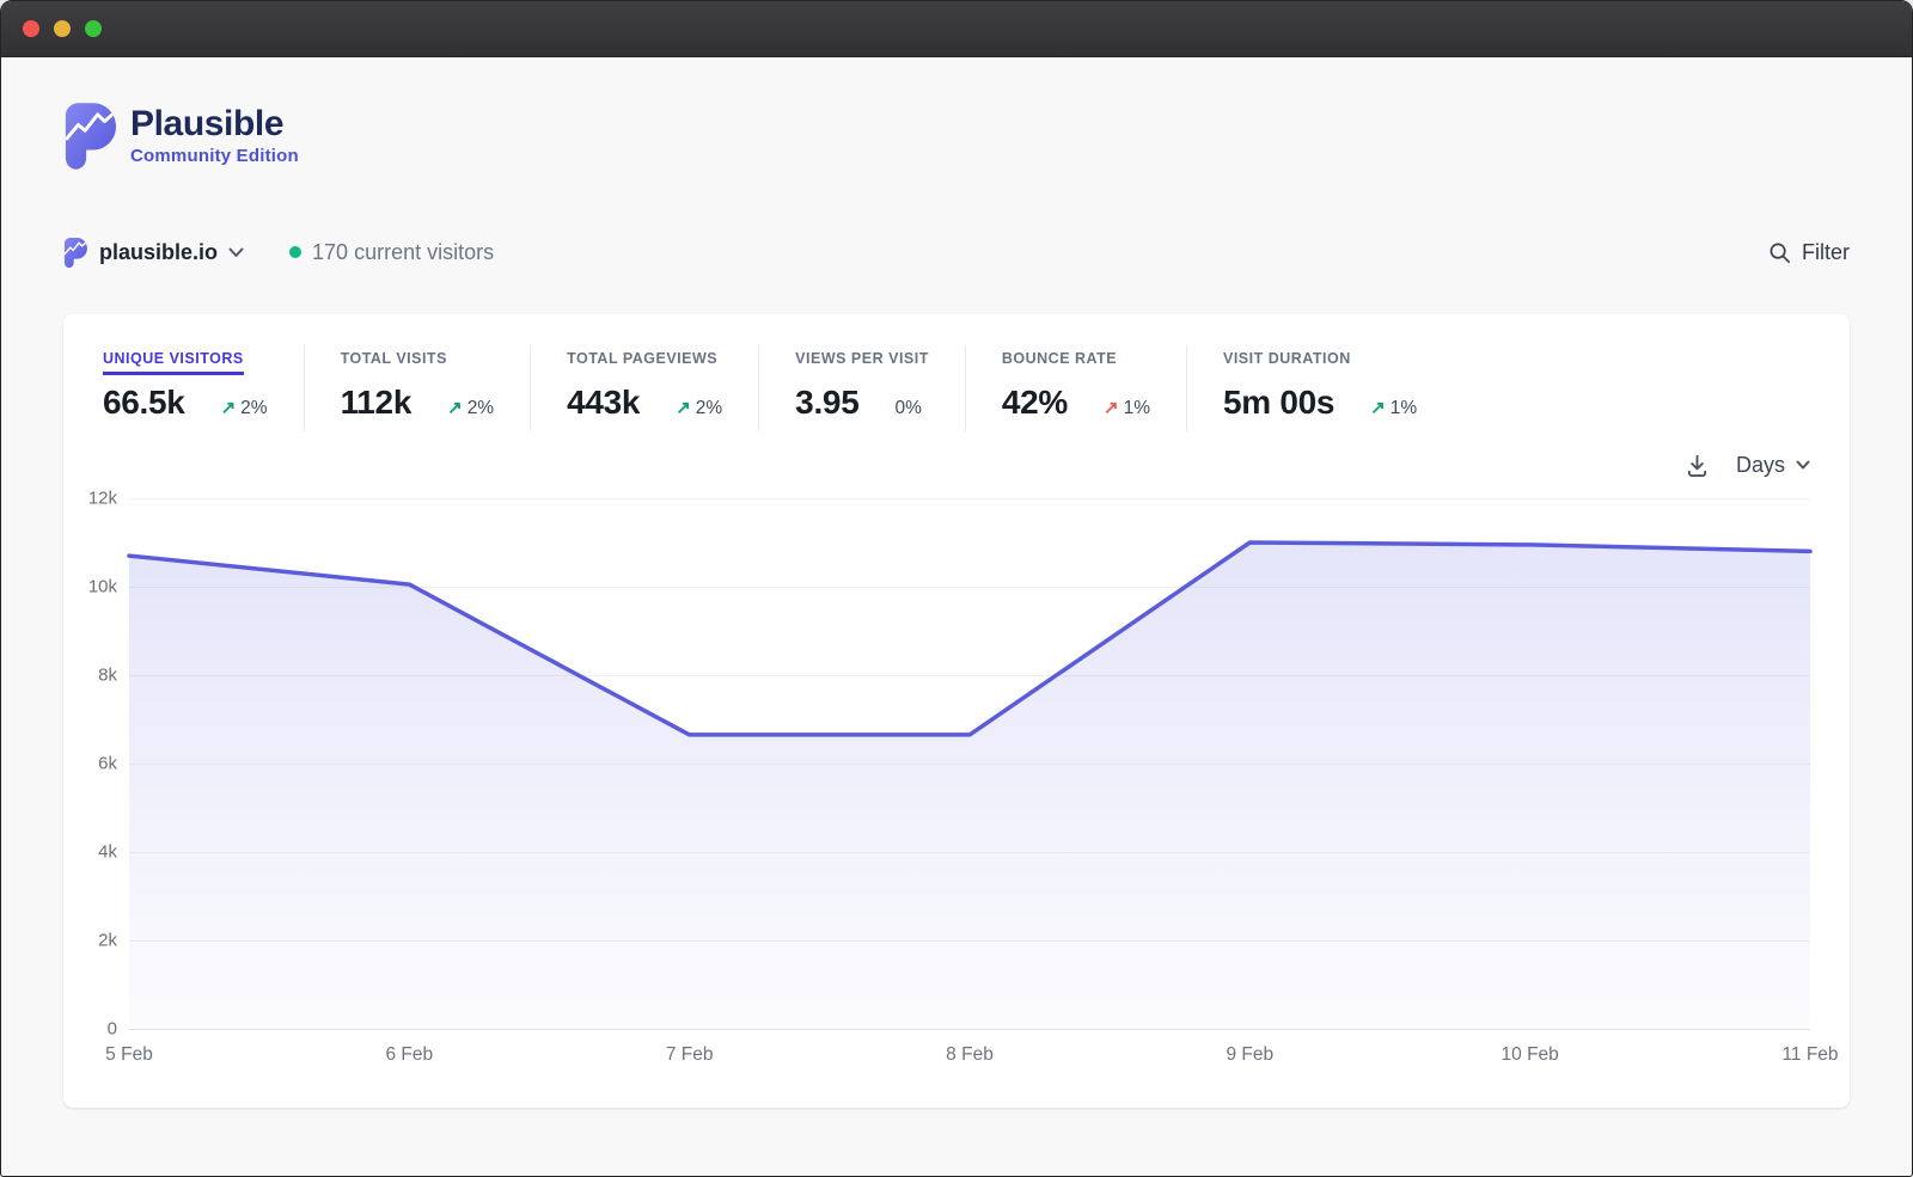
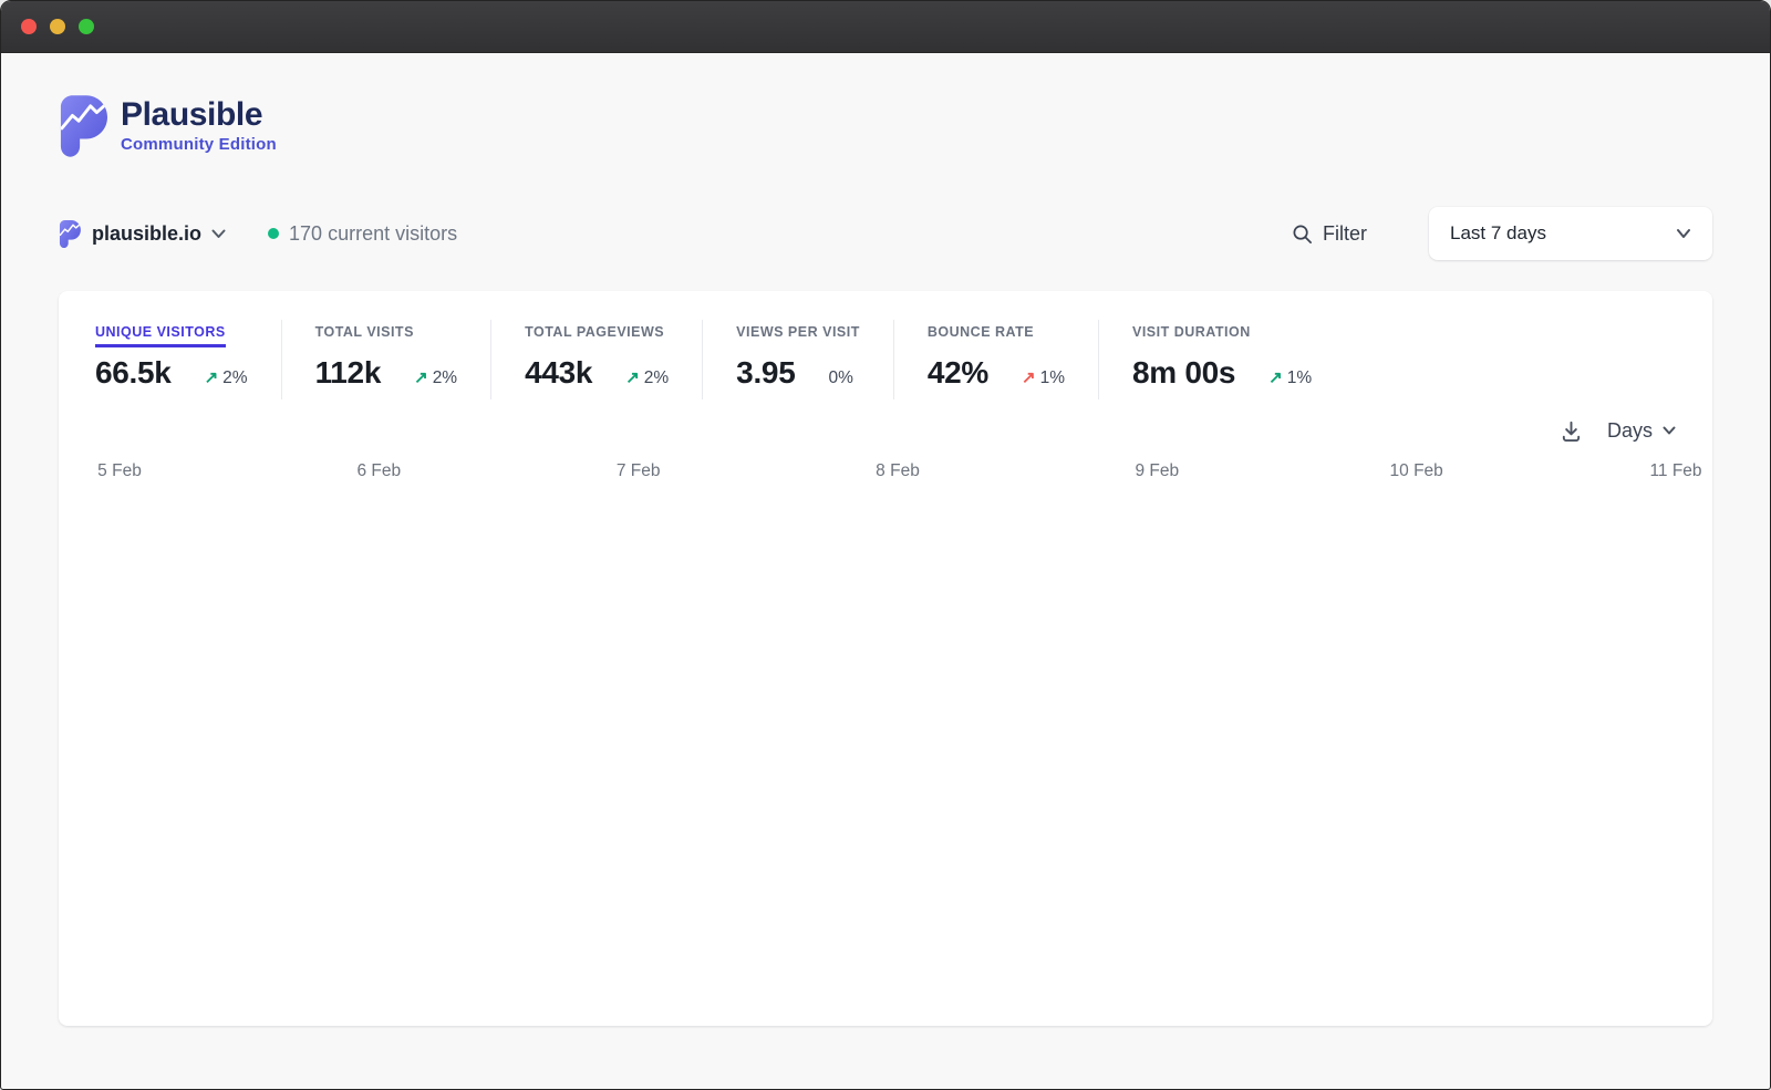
  Plausible
  Community Edition
  plausible.io
  170 current visitors
  Filter
+ Last 7 days
  UNIQUE VISITORS
  66.5k
  ↗
  2%
  TOTAL VISITS
  112k
  ↗
  2%
  TOTAL PAGEVIEWS
  443k
  ↗
  2%
  VIEWS PER VISIT
  3.95
  0%
  BOUNCE RATE
  42%
  ↗
  1%
  VISIT DURATION
- 5m 00s
+ 8m 00s
  ↗
  1%
  Days
- 12k
- 10k
- 8k
- 6k
- 4k
- 2k
- 0
  5 Feb
  6 Feb
  7 Feb
  8 Feb
  9 Feb
  10 Feb
  11 Feb
